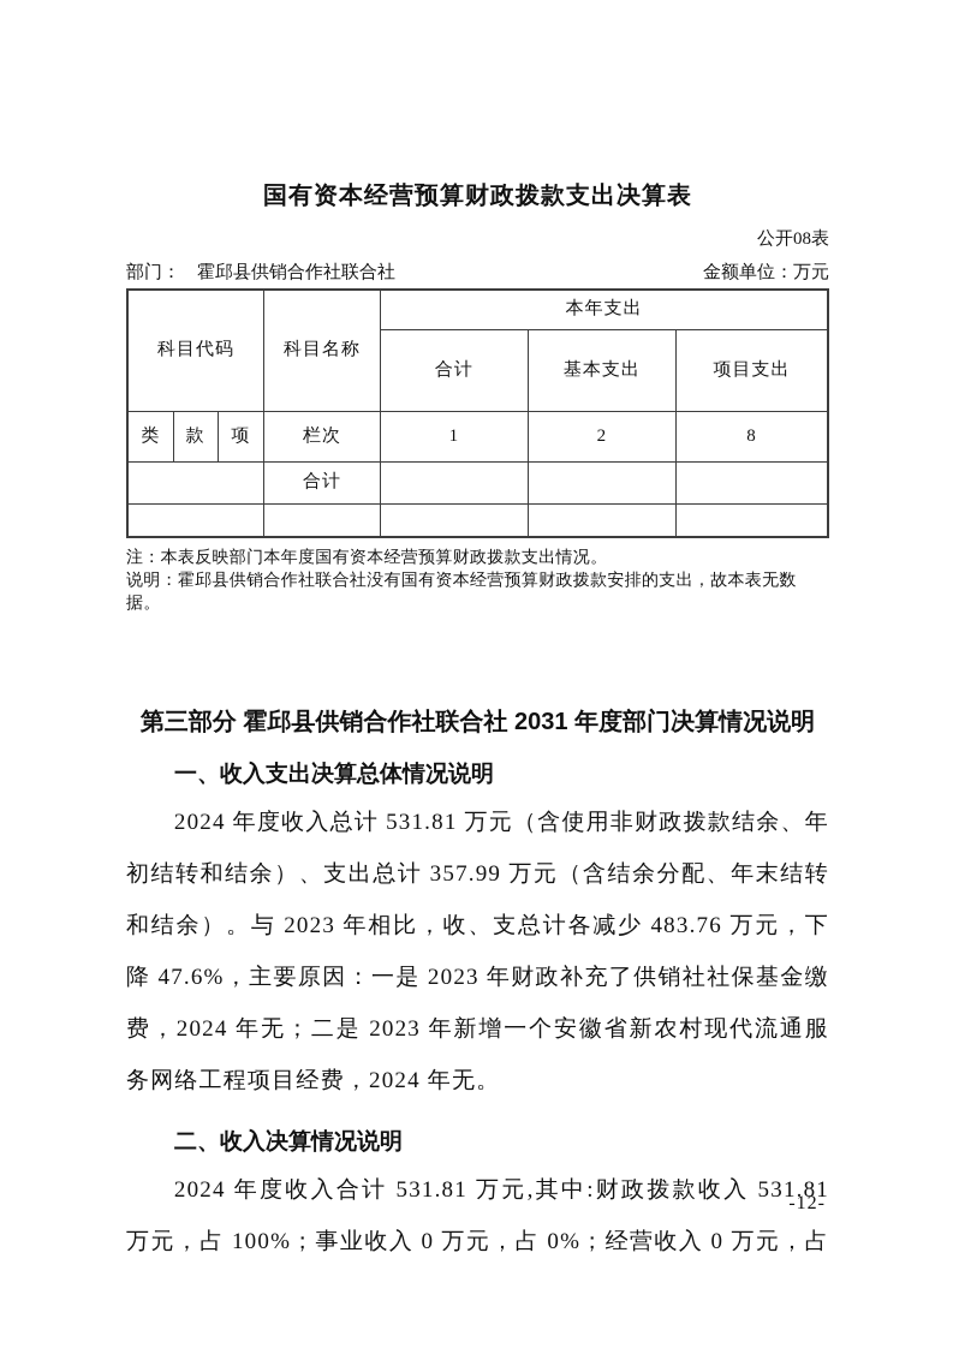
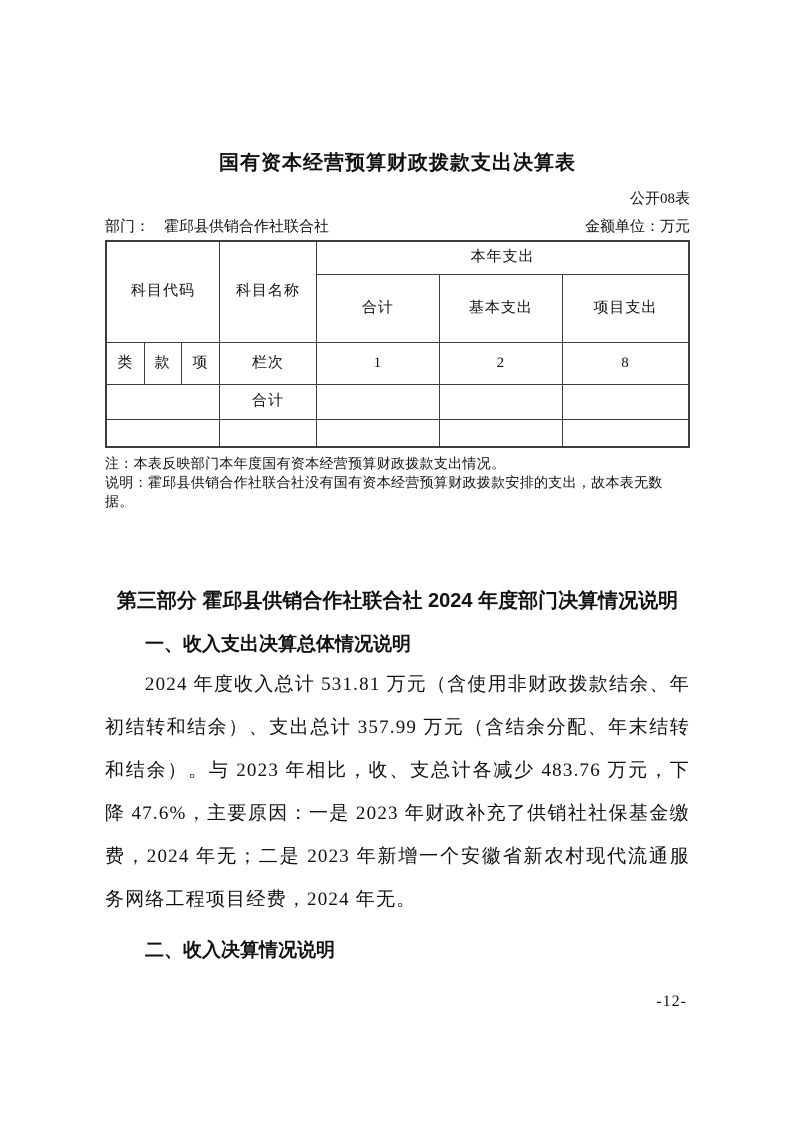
  国有资本经营预算财政拨款支出决算表
  公开08表
  部门： 霍邱县供销合作社联合社
  金额单位：万元
  科目代码	科目名称	本年支出
  合计	基本支出	项目支出
  类	款	项	栏次	1	2	8
  	合计
  注：本表反映部门本年度国有资本经营预算财政拨款支出情况。
  说明：霍邱县供销合作社联合社没有国有资本经营预算财政拨款安排的支出，故本表无数据。
- 第三部分 霍邱县供销合作社联合社 2031 年度部门决算情况说明
+ 第三部分 霍邱县供销合作社联合社 2024 年度部门决算情况说明
  一、收入支出决算总体情况说明
  2024 年度收入总计 531.81 万元（含使用非财政拨款结余、年初结转和结余）、支出总计 357.99 万元（含结余分配、年末结转和结余）。与 2023 年相比，收、支总计各减少 483.76 万元，下降 47.6%，主要原因：一是 2023 年财政补充了供销社社保基金缴费，2024 年无；二是 2023 年新增一个安徽省新农村现代流通服务网络工程项目经费，2024 年无。
  二、收入决算情况说明
- 2024 年度收入合计 531.81 万元,其中:财政拨款收入 531.81 万元，占 100%；事业收入 0 万元，占 0%；经营收入 0 万元，占
  -12-
